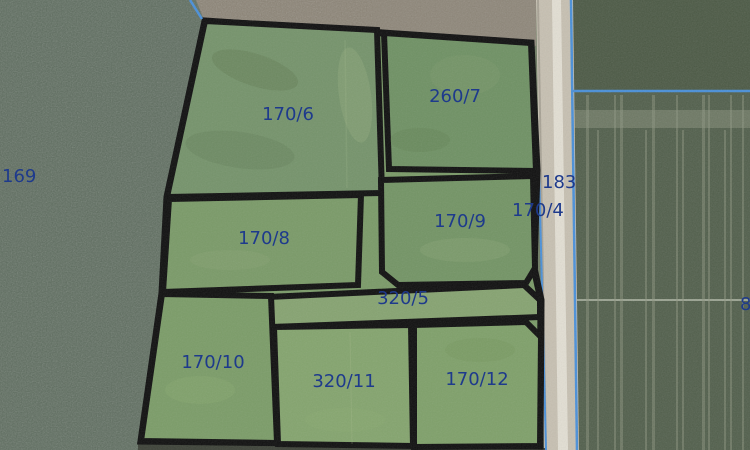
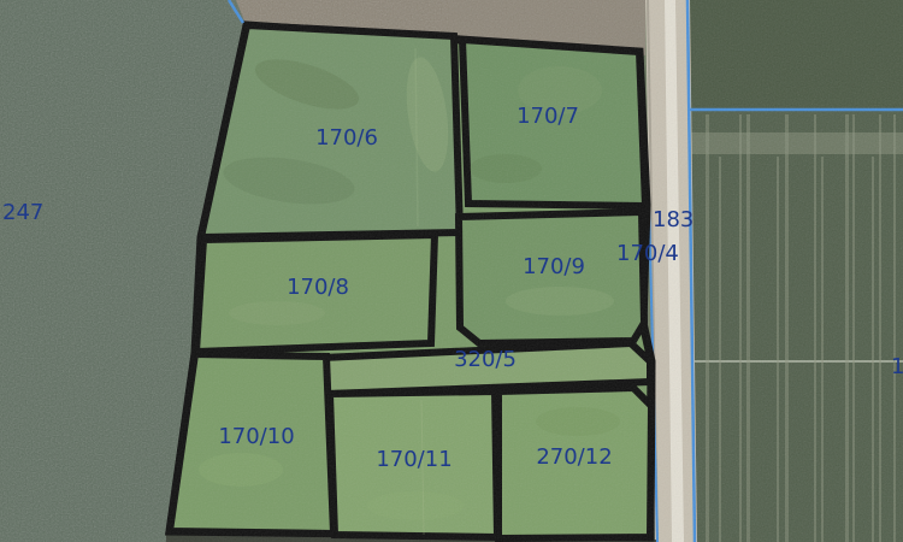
  170/6
- 260/7
+ 170/7
  170/8
  170/9
  320/5
  170/10
- 320/11
+ 170/11
- 170/12
+ 270/12
- 169
+ 247
  183
  170/4
- 8
+ 1
